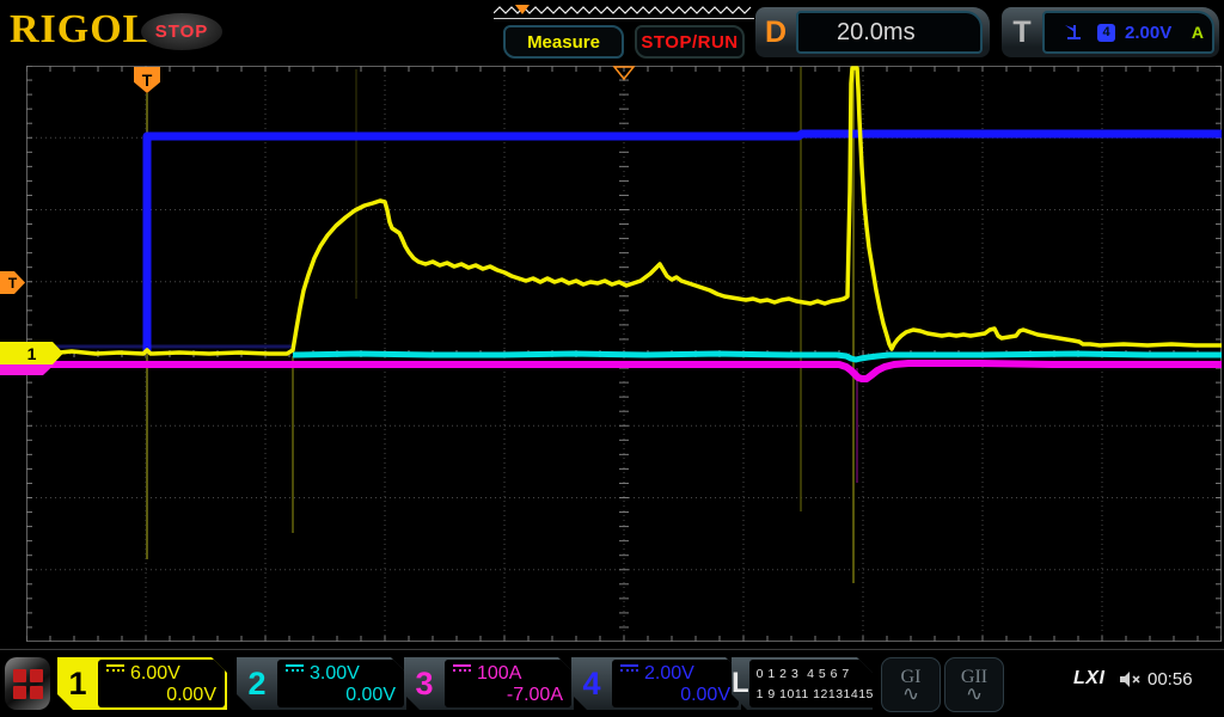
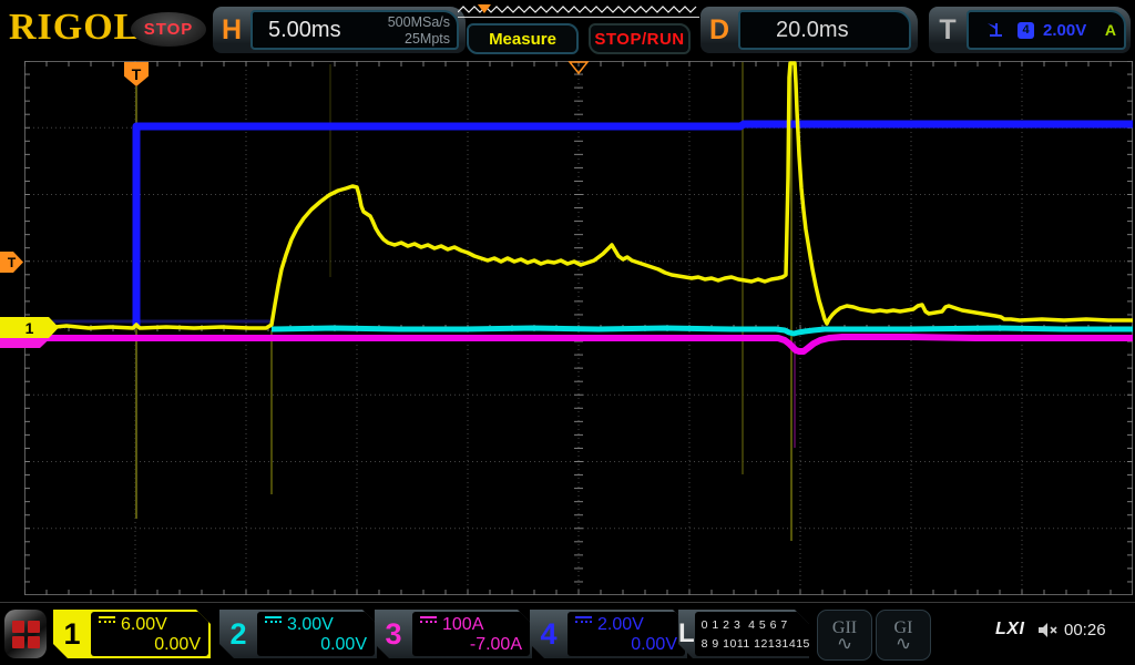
  RIGOL
  STOP
+ H
+ 5.00ms
+ 500MSa/s
+ 25Mpts
  Measure
  STOP/RUN
  D
  20.0ms
  T
  4
  2.00V
  A
  T
  T
  1
  1
  6.00V
  0.00V
  2
  3.00V
  0.00V
  3
  100A
  -7.00A
  4
  2.00V
  0.00V
  L
  0 1 2 3 4 5 6 7
- 1 9 1011 12131415
+ 8 9 1011 12131415
- GI
+ GII
  ∿
- GII
+ GI
  ∿
  LXI
- 00:56
+ 00:26
